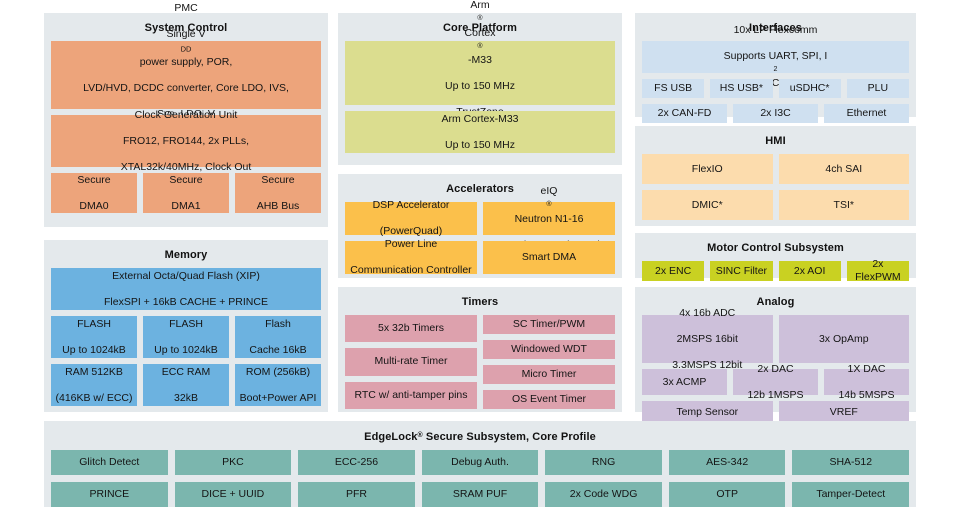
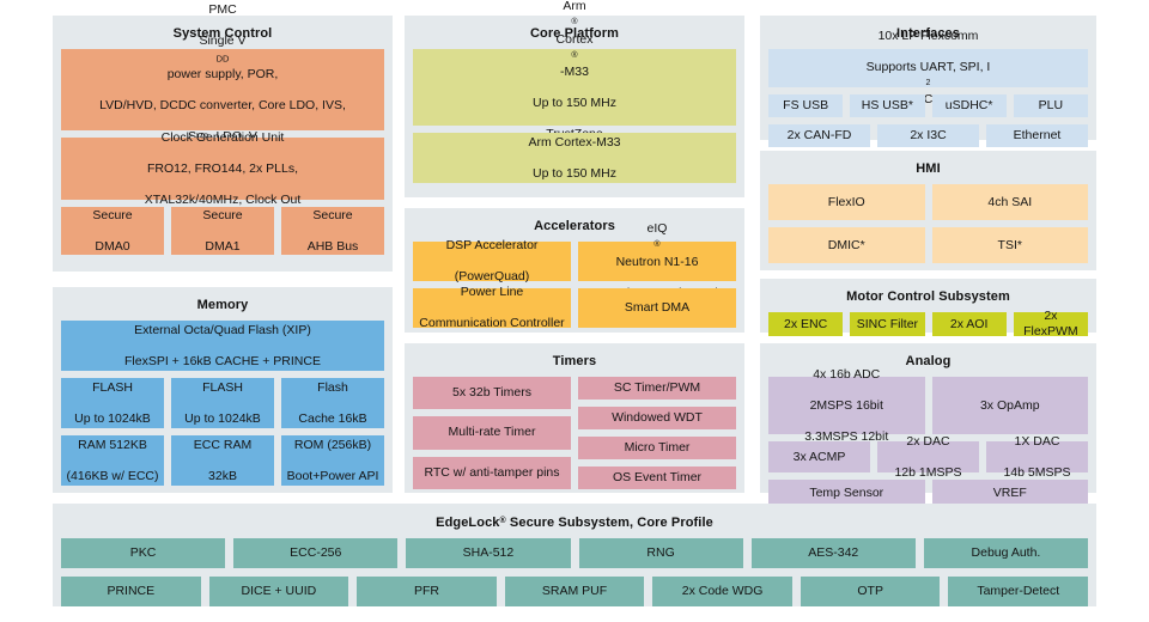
  System Control
  PMC
  Single V
  DD
  power supply, POR,
  LVD/HVD, DCDC converter, Core LDO, IVS,
  Sys. LDO, V
  Clock Generation Unit
  FRO12, FRO144, 2x PLLs,
  XTAL32k/40MHz, Clock Out
  Secure
  DMA0
  Secure
  DMA1
  Secure
  AHB Bus
  Memory
  External Octa/Quad Flash (XIP)
  FlexSPI + 16kB CACHE + PRINCE
  FLASH
  Up to 1024kB
  FLASH
  Up to 1024kB
  Flash
  Cache 16kB
  RAM 512KB
  (416KB w/ ECC)
  ECC RAM
  32kB
  ROM (256kB)
  Boot+Power API
  Core Platform
  Arm
  Cortex
  -M33
  Up to 150 MHz
  Arm Cortex-M33
  Up to 150 MHz
  Accelerators
  DSP Accelerator
  (PowerQuad)
  eIQ
  Neutron N1-16
  Power Line
  Communication Controller
  Smart DMA
  Timers
  5x 32b Timers
  Multi-rate Timer
  RTC w/ anti-tamper pins
  SC Timer/PWM
  Windowed WDT
  Micro Timer
  OS Event Timer
  Interfaces
  10x LP Flexcomm
  Supports UART, SPI, I
  C
  FS USB
  HS USB*
  uSDHC*
  PLU
  2x CAN-FD
  2x I3C
  Ethernet
  HMI
  FlexIO
  4ch SAI
  DMIC*
  TSI*
  Motor Control Subsystem
  2x ENC
  SINC Filter
  2x AOI
  2x FlexPWM
  Analog
  4x 16b ADC
  2MSPS 16bit
  3.3MSPS 12bit
  3x OpAmp
  3x ACMP
  2x DAC
  12b 1MSPS
  1X DAC
  14b 5MSPS
  Temp Sensor
  VREF
  EdgeLock Secure Subsystem, Core Profile
- Glitch Detect
  PKC
  ECC-256
- Debug Auth.
+ SHA-512
  RNG
  AES-342
- SHA-512
+ Debug Auth.
  PRINCE
  DICE + UUID
  PFR
  SRAM PUF
  2x Code WDG
  OTP
  Tamper-Detect
